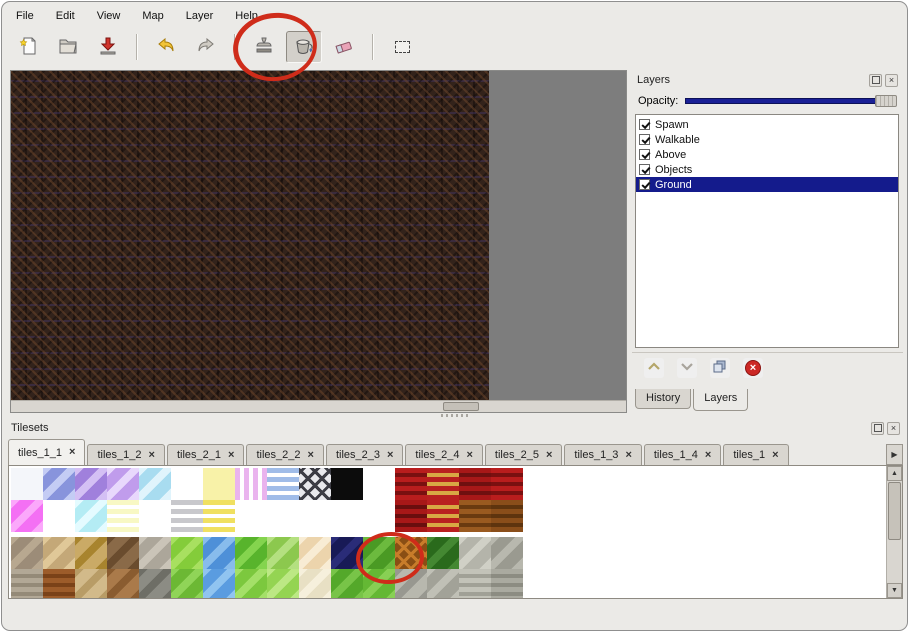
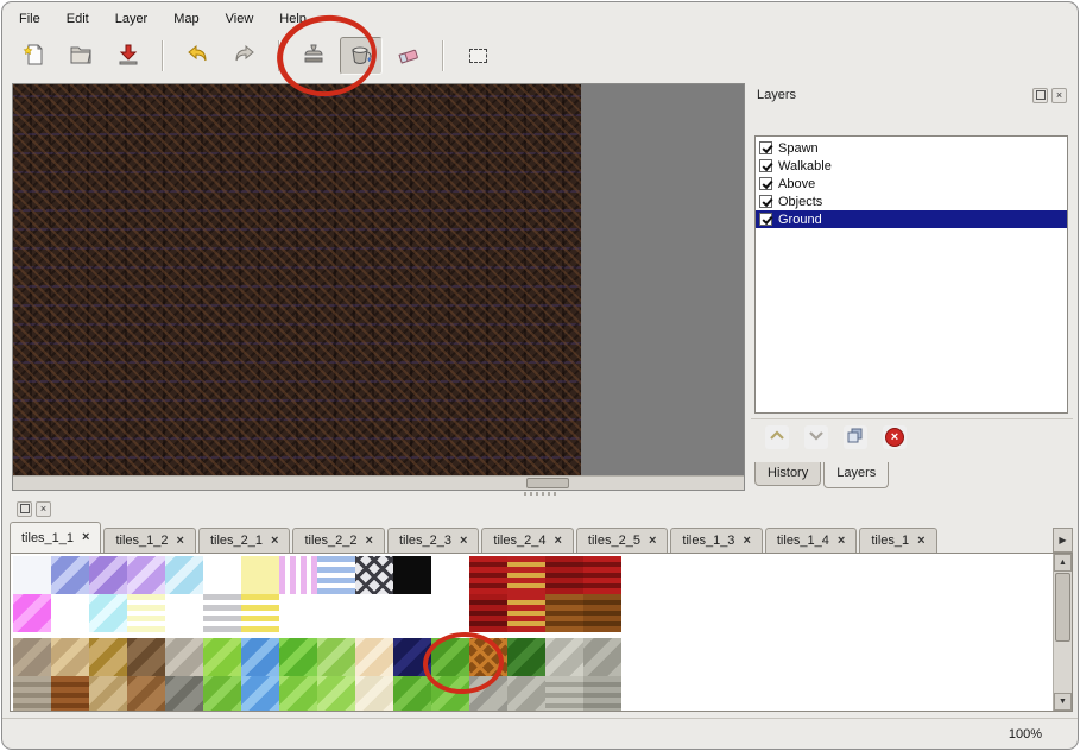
  File
  Edit
- View
+ Layer
  Map
- Layer
+ View
  Help
  Layers
  ×
- Opacity:
  Spawn
  Walkable
  Above
  Objects
  Ground
  ×
  History
  Layers
- Tilesets
  ×
  tiles_1_1
  ×
  tiles_1_2
  ×
  tiles_2_1
  ×
  tiles_2_2
  ×
  tiles_2_3
  ×
  tiles_2_4
  ×
  tiles_2_5
  ×
  tiles_1_3
  ×
  tiles_1_4
  ×
  tiles_1
  ×
  ▶
+ 100%
